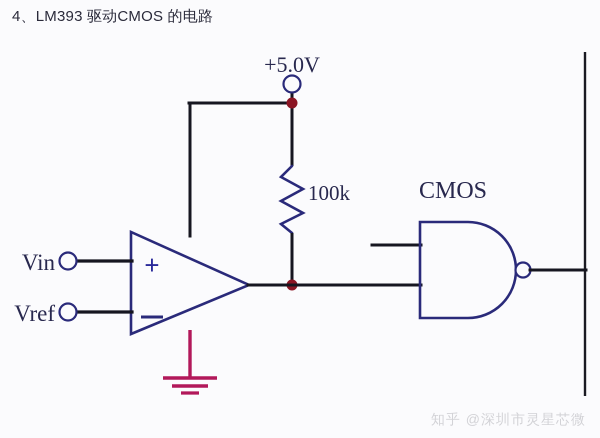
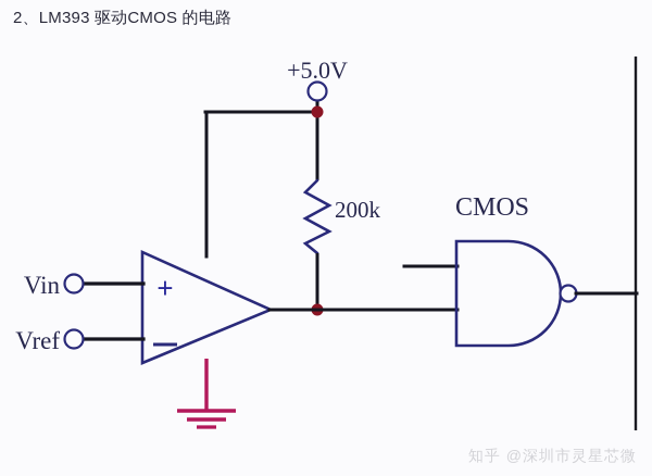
- 4、LM393 驱动CMOS 的电路
+ 2、LM393 驱动CMOS 的电路
  +5.0V
- 100k
+ 200k
  +
  Vin
  Vref
  CMOS
  知乎 @深圳市灵星芯微
